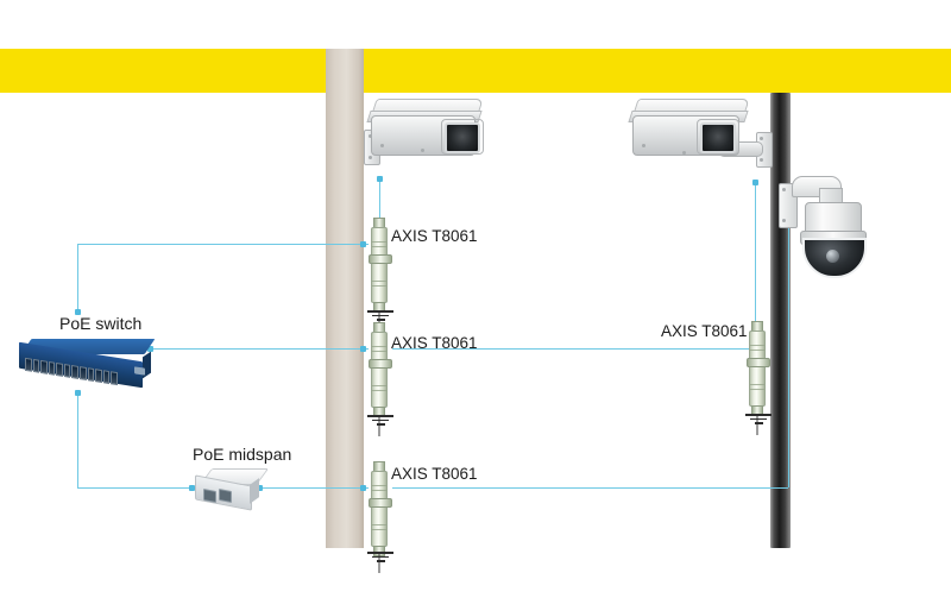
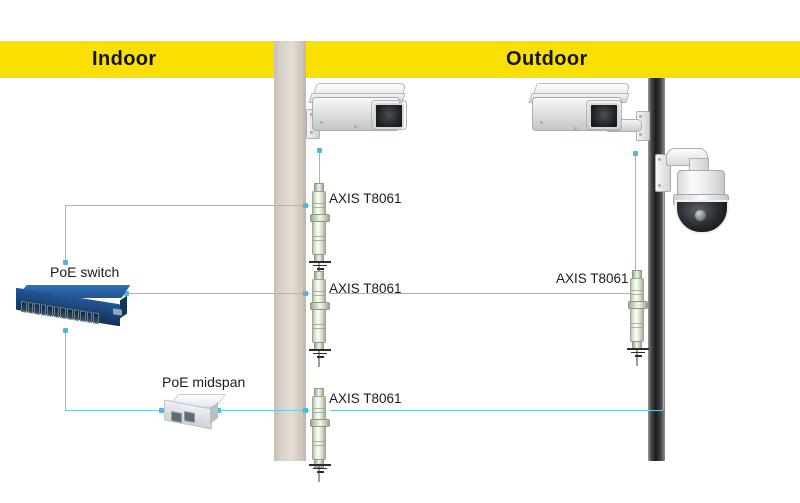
+ Indoor
+ Outdoor
  PoE switch
  PoE midspan
  AXIS T8061
  AXIS T8061
  AXIS T8061
  AXIS T8061
